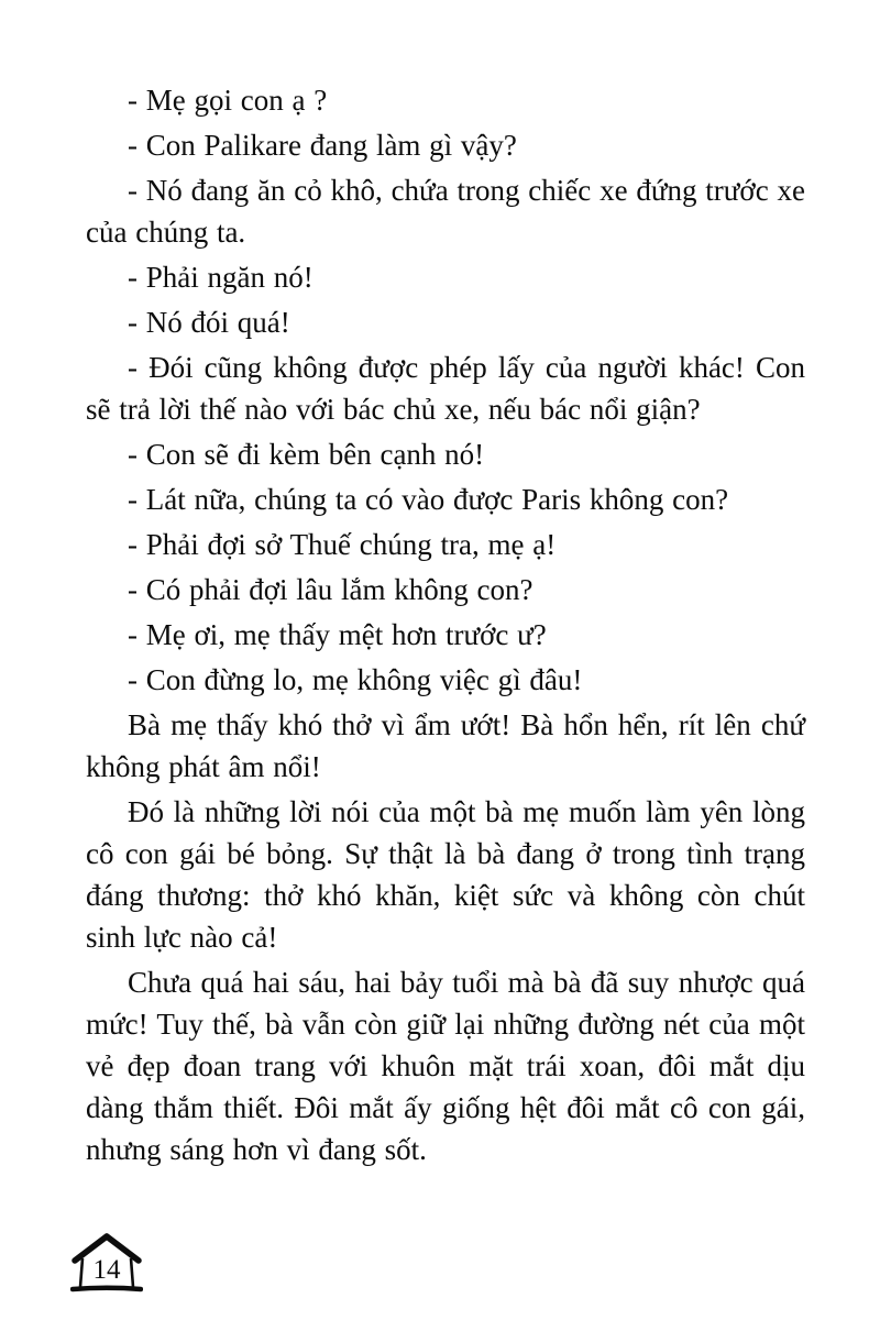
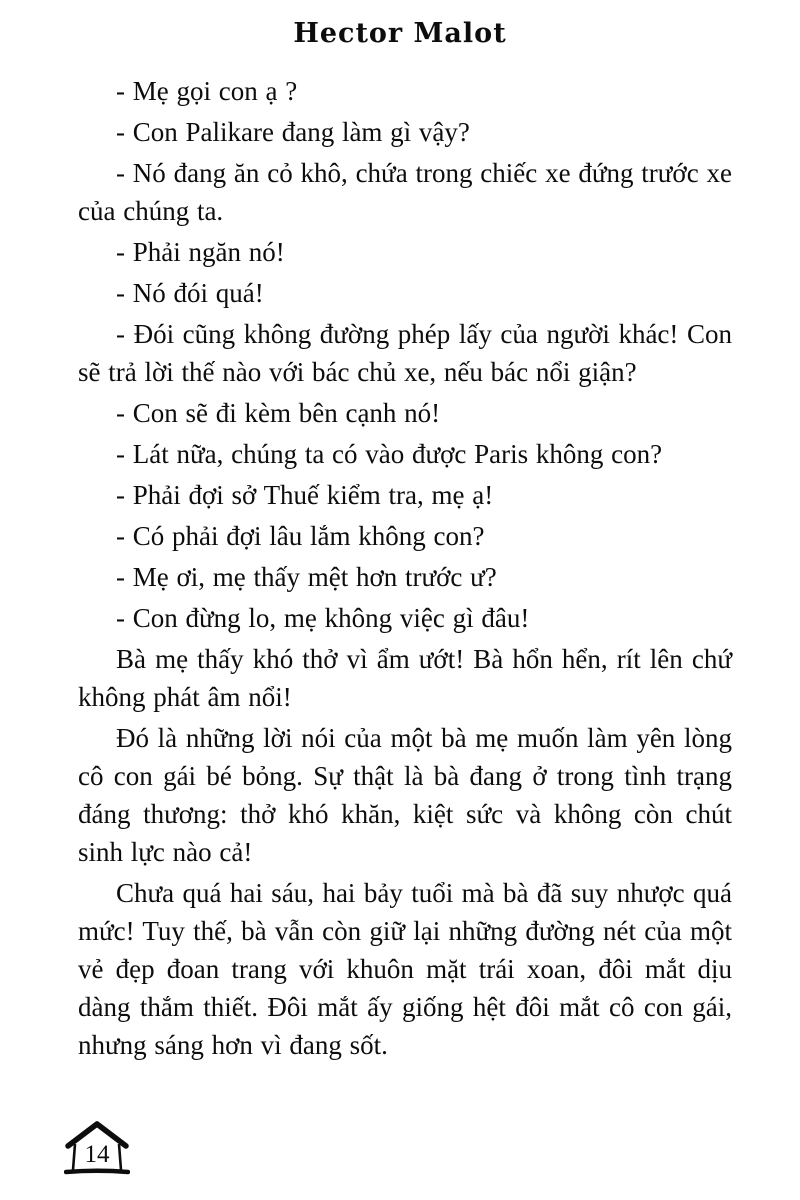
+ Hector Malot
  - Mẹ gọi con ạ ?
  - Con Palikare đang làm gì vậy?
  - Nó đang ăn cỏ khô, chứa trong chiếc xe đứng trước xe của chúng ta.
  - Phải ngăn nó!
  - Nó đói quá!
- - Đói cũng không được phép lấy của người khác! Con sẽ trả lời thế nào với bác chủ xe, nếu bác nổi giận?
+ - Đói cũng không đường phép lấy của người khác! Con sẽ trả lời thế nào với bác chủ xe, nếu bác nổi giận?
  - Con sẽ đi kèm bên cạnh nó!
  - Lát nữa, chúng ta có vào được Paris không con?
- - Phải đợi sở Thuế chúng tra, mẹ ạ!
+ - Phải đợi sở Thuế kiểm tra, mẹ ạ!
  - Có phải đợi lâu lắm không con?
  - Mẹ ơi, mẹ thấy mệt hơn trước ư?
  - Con đừng lo, mẹ không việc gì đâu!
  Bà mẹ thấy khó thở vì ẩm ướt! Bà hổn hển, rít lên chứ không phát âm nổi!
  Đó là những lời nói của một bà mẹ muốn làm yên lòng cô con gái bé bỏng. Sự thật là bà đang ở trong tình trạng đáng thương: thở khó khăn, kiệt sức và không còn chút sinh lực nào cả!
  Chưa quá hai sáu, hai bảy tuổi mà bà đã suy nhược quá mức! Tuy thế, bà vẫn còn giữ lại những đường nét của một vẻ đẹp đoan trang với khuôn mặt trái xoan, đôi mắt dịu dàng thắm thiết. Đôi mắt ấy giống hệt đôi mắt cô con gái, nhưng sáng hơn vì đang sốt.
  14
